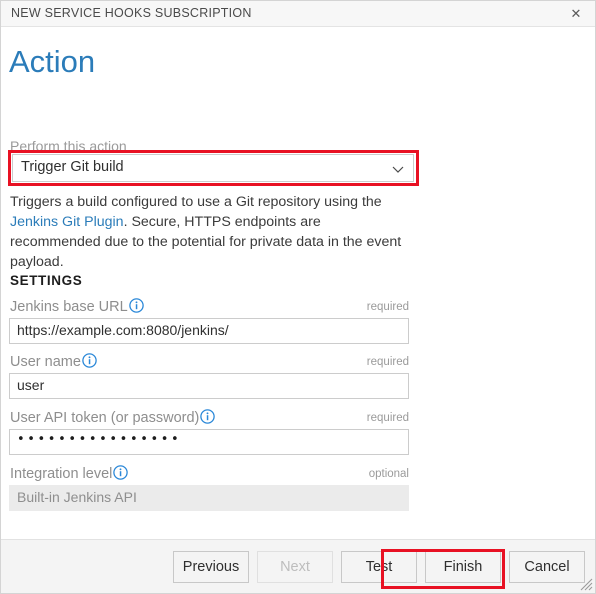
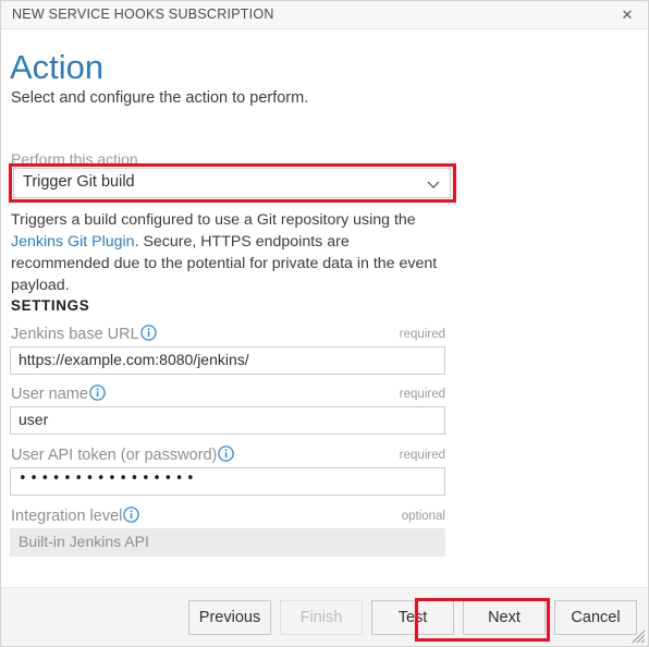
  NEW SERVICE HOOKS SUBSCRIPTION
  ✕
  Action
+ Select and configure the action to perform.
  Perform this action
  Trigger Git build
  Triggers a build configured to use a Git repository using the Jenkins Git Plugin. Secure, HTTPS endpoints are recommended due to the potential for private data in the event payload.
  SETTINGS
  Jenkins base URL
  required
  https://example.com:8080/jenkins/
  User name
  required
  user
  User API token (or password)
  required
  ••••••••••••••••
  Integration level
  optional
  Built-in Jenkins API
  Previous
- Next
+ Finish
  Test
- Finish
+ Next
  Cancel
